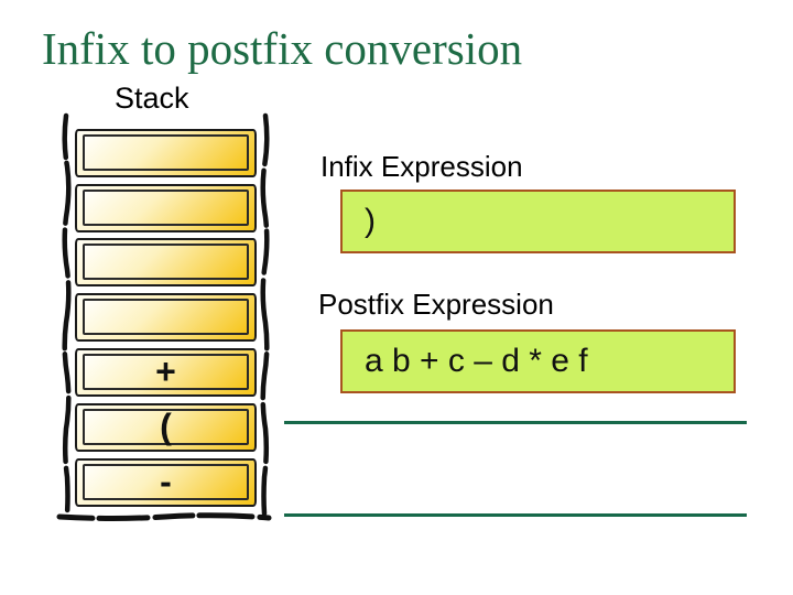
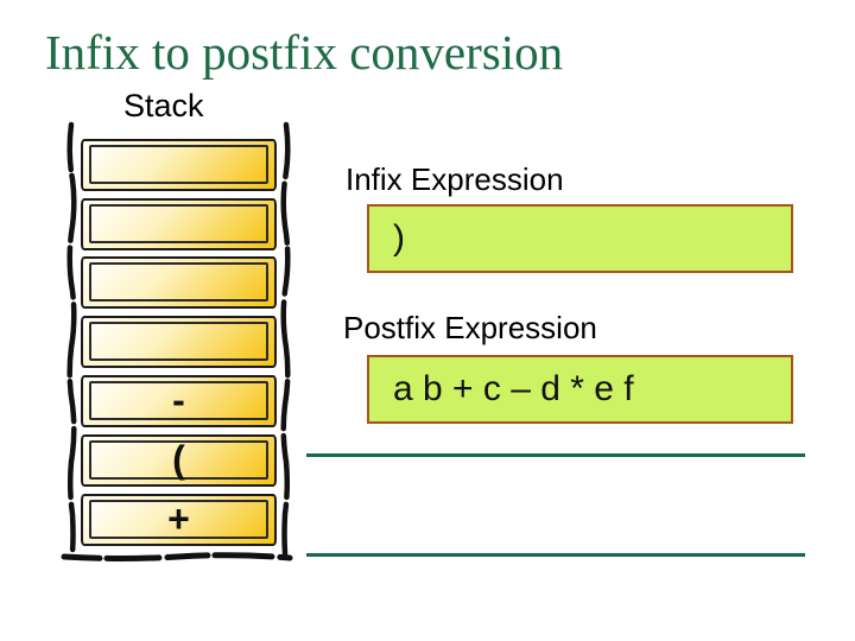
  Infix to postfix conversion
  Stack
- +
+ -
  (
- -
+ +
  Infix Expression
  )
  Postfix Expression
  a b + c – d * e f
